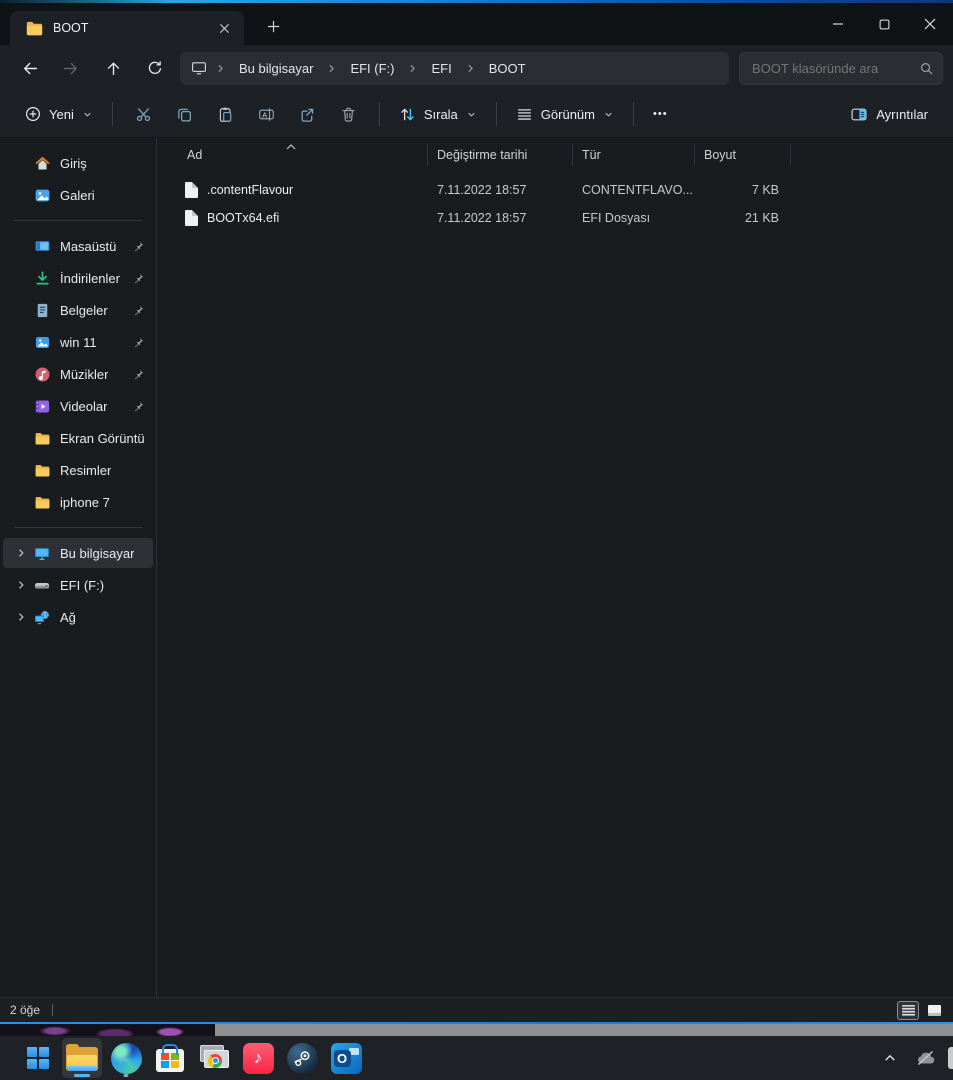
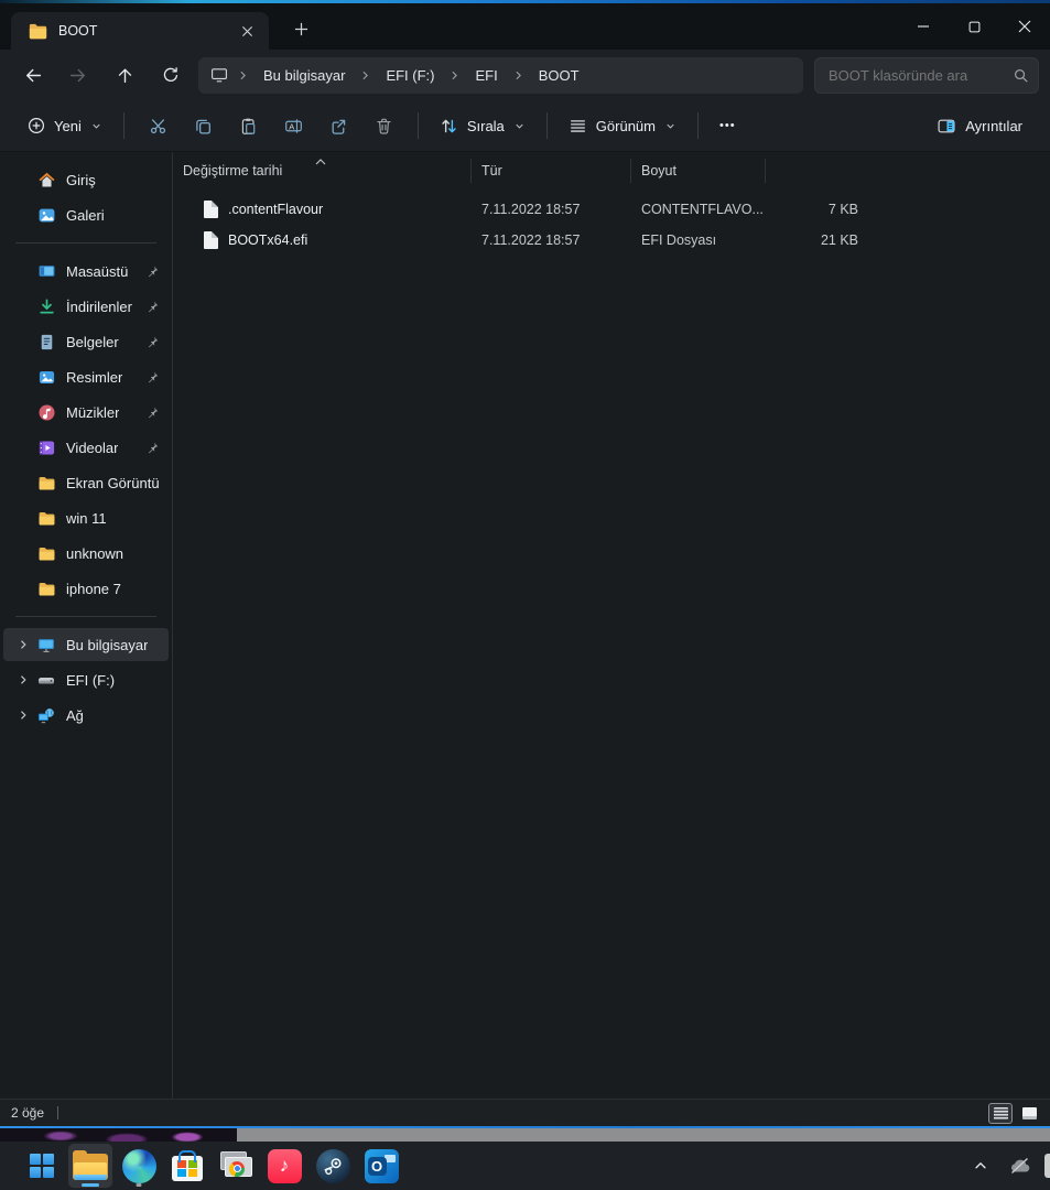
  BOOT
  Bu bilgisayar
  EFI (F:)
  EFI
  BOOT
  BOOT klasöründe ara
  Yeni
  A
  Sırala
  Görünüm
  •••
  Ayrıntılar
  Giriş
  Galeri
  Masaüstü
  İndirilenler
  Belgeler
- win 11
+ Resimler
  Müzikler
  Videolar
  Ekran Görüntü
- Resimler
+ win 11
+ unknown
  iphone 7
  Bu bilgisayar
  EFI (F:)
  Ağ
- Ad
  Değiştirme tarihi
  Tür
  Boyut
  .contentFlavour
  7.11.2022 18:57
  CONTENTFLAVO...
  7 KB
  BOOTx64.efi
  7.11.2022 18:57
  EFI Dosyası
  21 KB
  2 öğe
  ♪
  O
